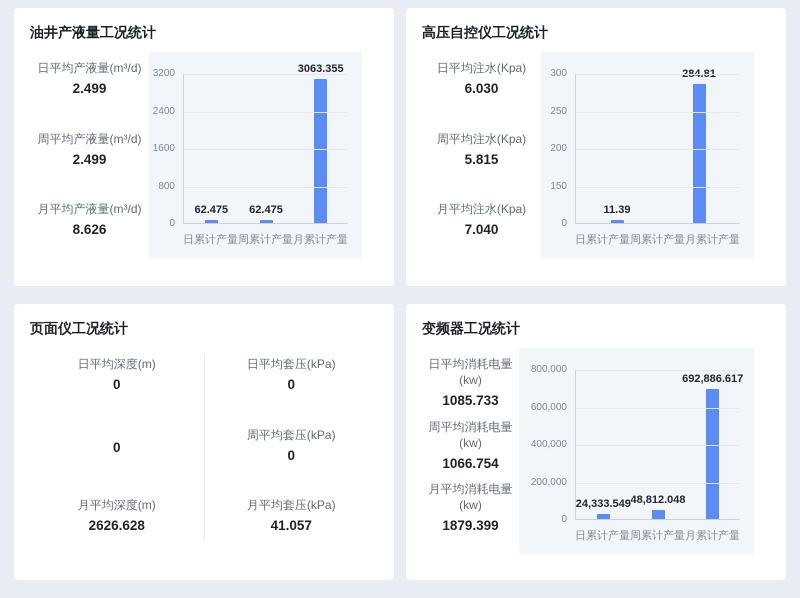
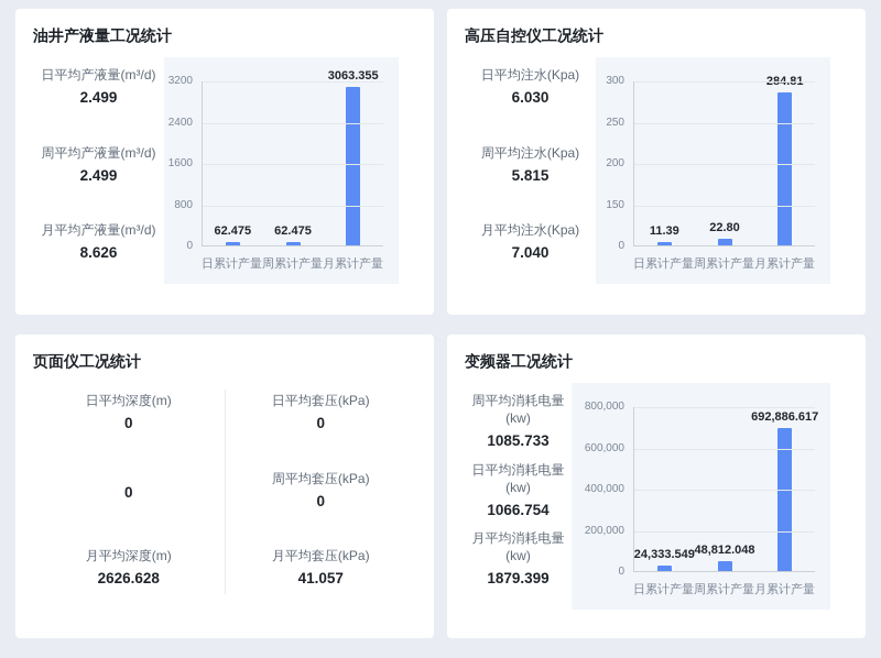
  油井产液量工况统计
  日平均产液量(m³/d)
  2.499
  周平均产液量(m³/d)
  2.499
  月平均产液量(m³/d)
  8.626
  0
  800
  1600
  2400
  3200
  62.475
  62.475
  3063.355
  日累计产量
  周累计产量
  月累计产量
  高压自控仪工况统计
  日平均注水(Kpa)
  6.030
  周平均注水(Kpa)
  5.815
  月平均注水(Kpa)
  7.040
  0
  150
  200
  250
  300
  11.39
+ 22.80
  日累计产量
  周累计产量
  月累计产量
  页面仪工况统计
  日平均深度(m)
  0
  0
  月平均深度(m)
  2626.628
  日平均套压(kPa)
  0
  周平均套压(kPa)
  0
  月平均套压(kPa)
  41.057
  变频器工况统计
- 日平均消耗电量(kw)
+ 周平均消耗电量(kw)
  1085.733
- 周平均消耗电量(kw)
+ 日平均消耗电量(kw)
  1066.754
  月平均消耗电量(kw)
  1879.399
  0
  200,000
  400,000
  600,000
  800,000
  24,333.549
  48,812.048
  692,886.617
  日累计产量
  周累计产量
  月累计产量
